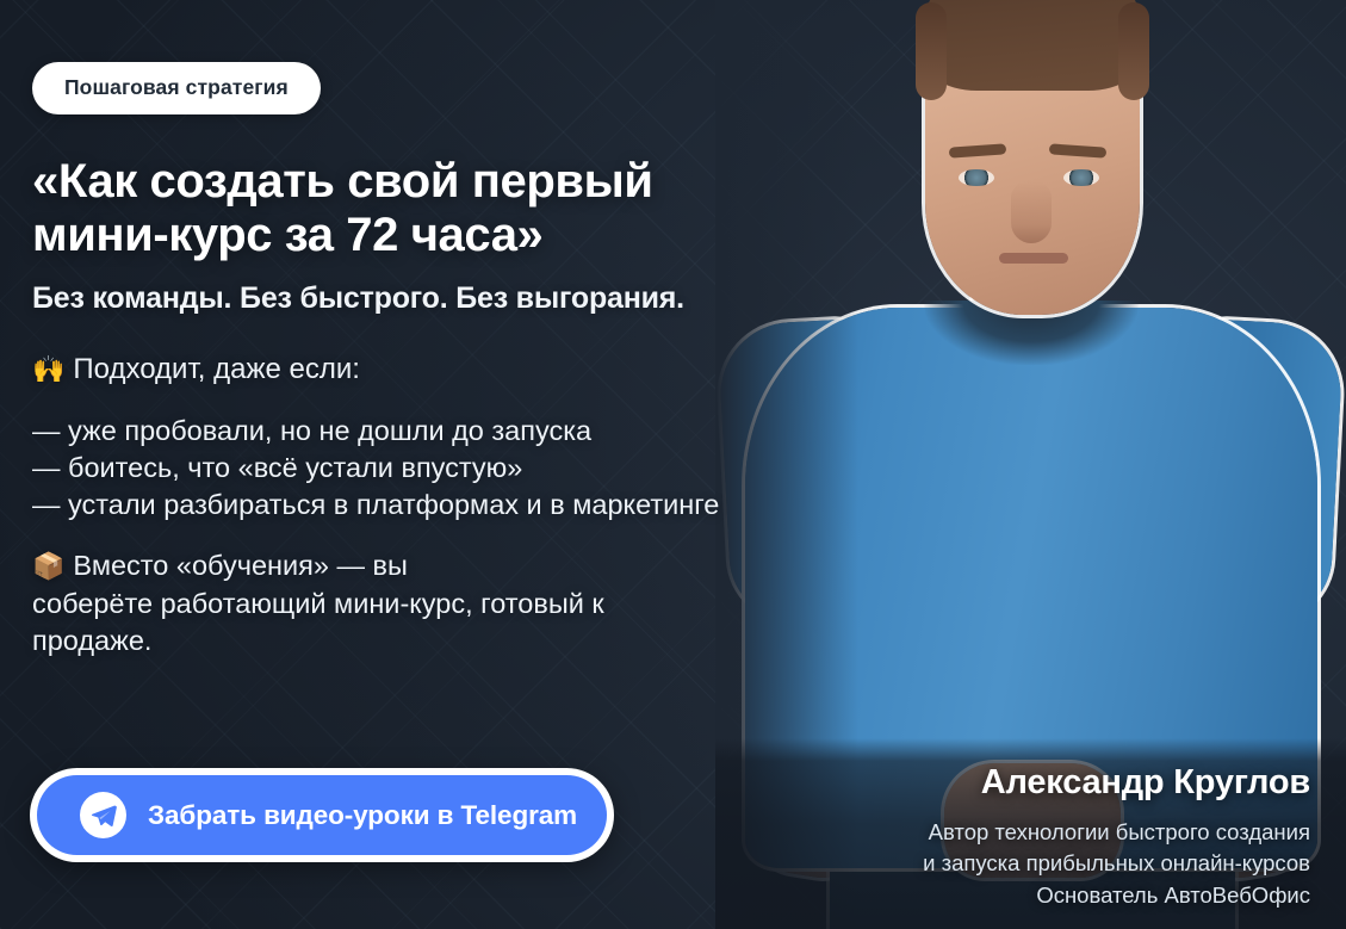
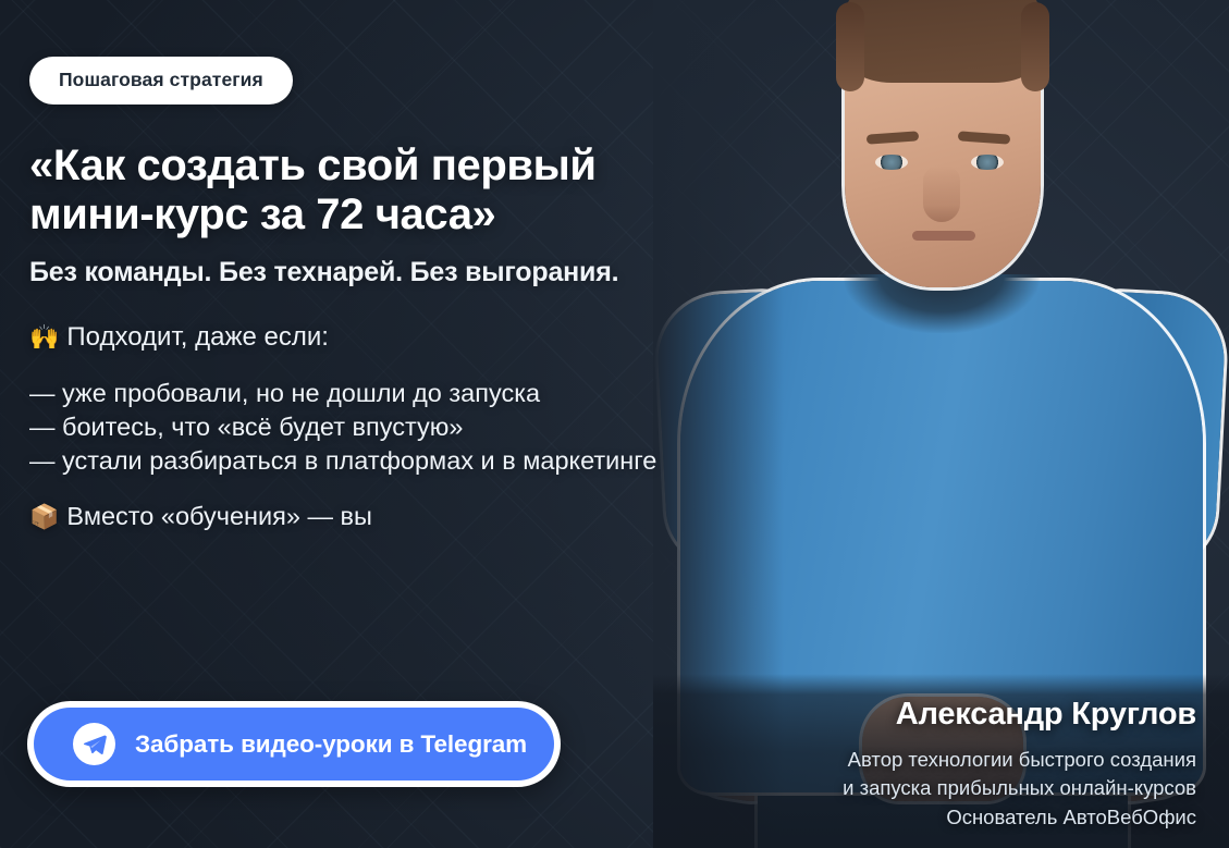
  Пошаговая стратегия
  «Как создать свой первый
  мини-курс за 72 часа»
- Без команды. Без быстрого. Без выгорания.
+ Без команды. Без технарей. Без выгорания.
  🙌 Подходит, даже если:
  — уже пробовали, но не дошли до запуска
- — боитесь, что «всё устали впустую»
+ — боитесь, что «всё будет впустую»
  — устали разбираться в платформах и в маркетинге
  📦 Вместо «обучения» — вы
- соберёте работающий мини-курс, готовый к продаже.
  Забрать видео-уроки в Telegram
  Александр Круглов
  Автор технологии быстрого создания
  и запуска прибыльных онлайн-курсов
  Основатель АвтоВебОфис
